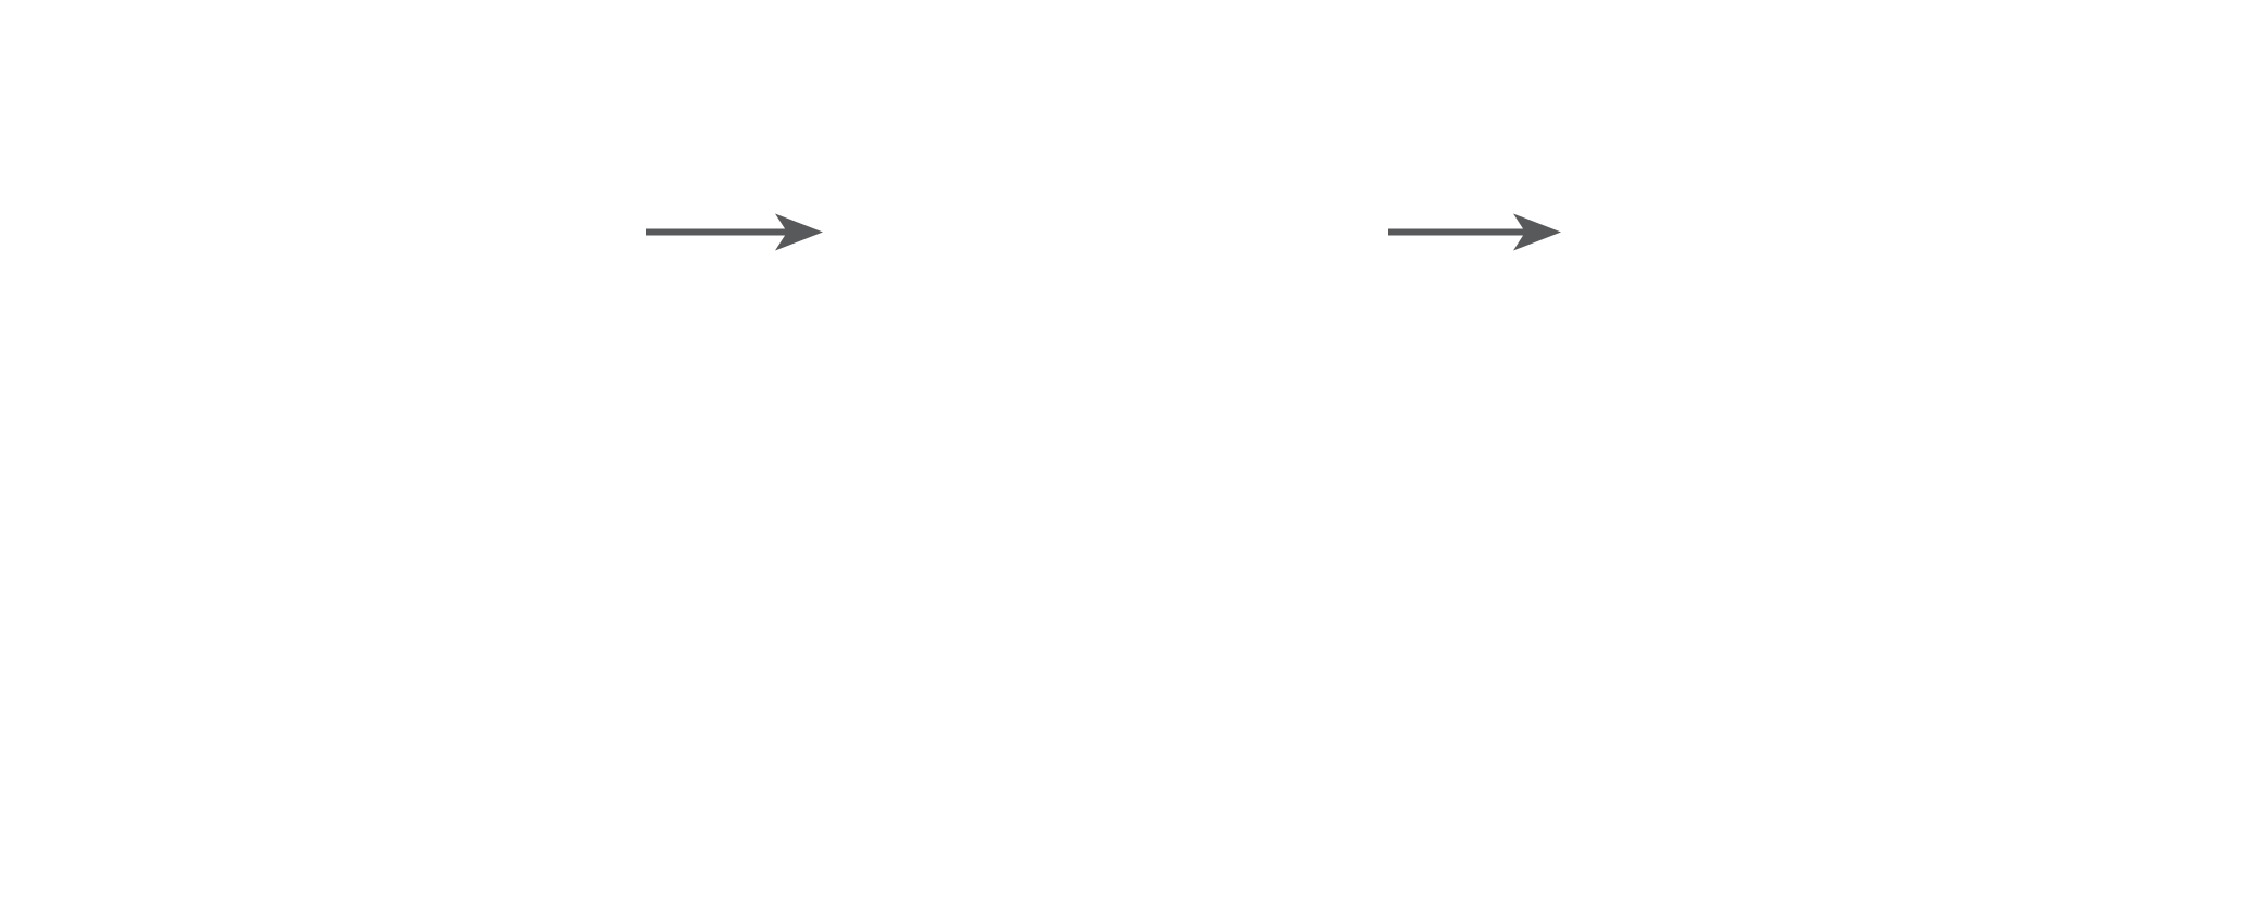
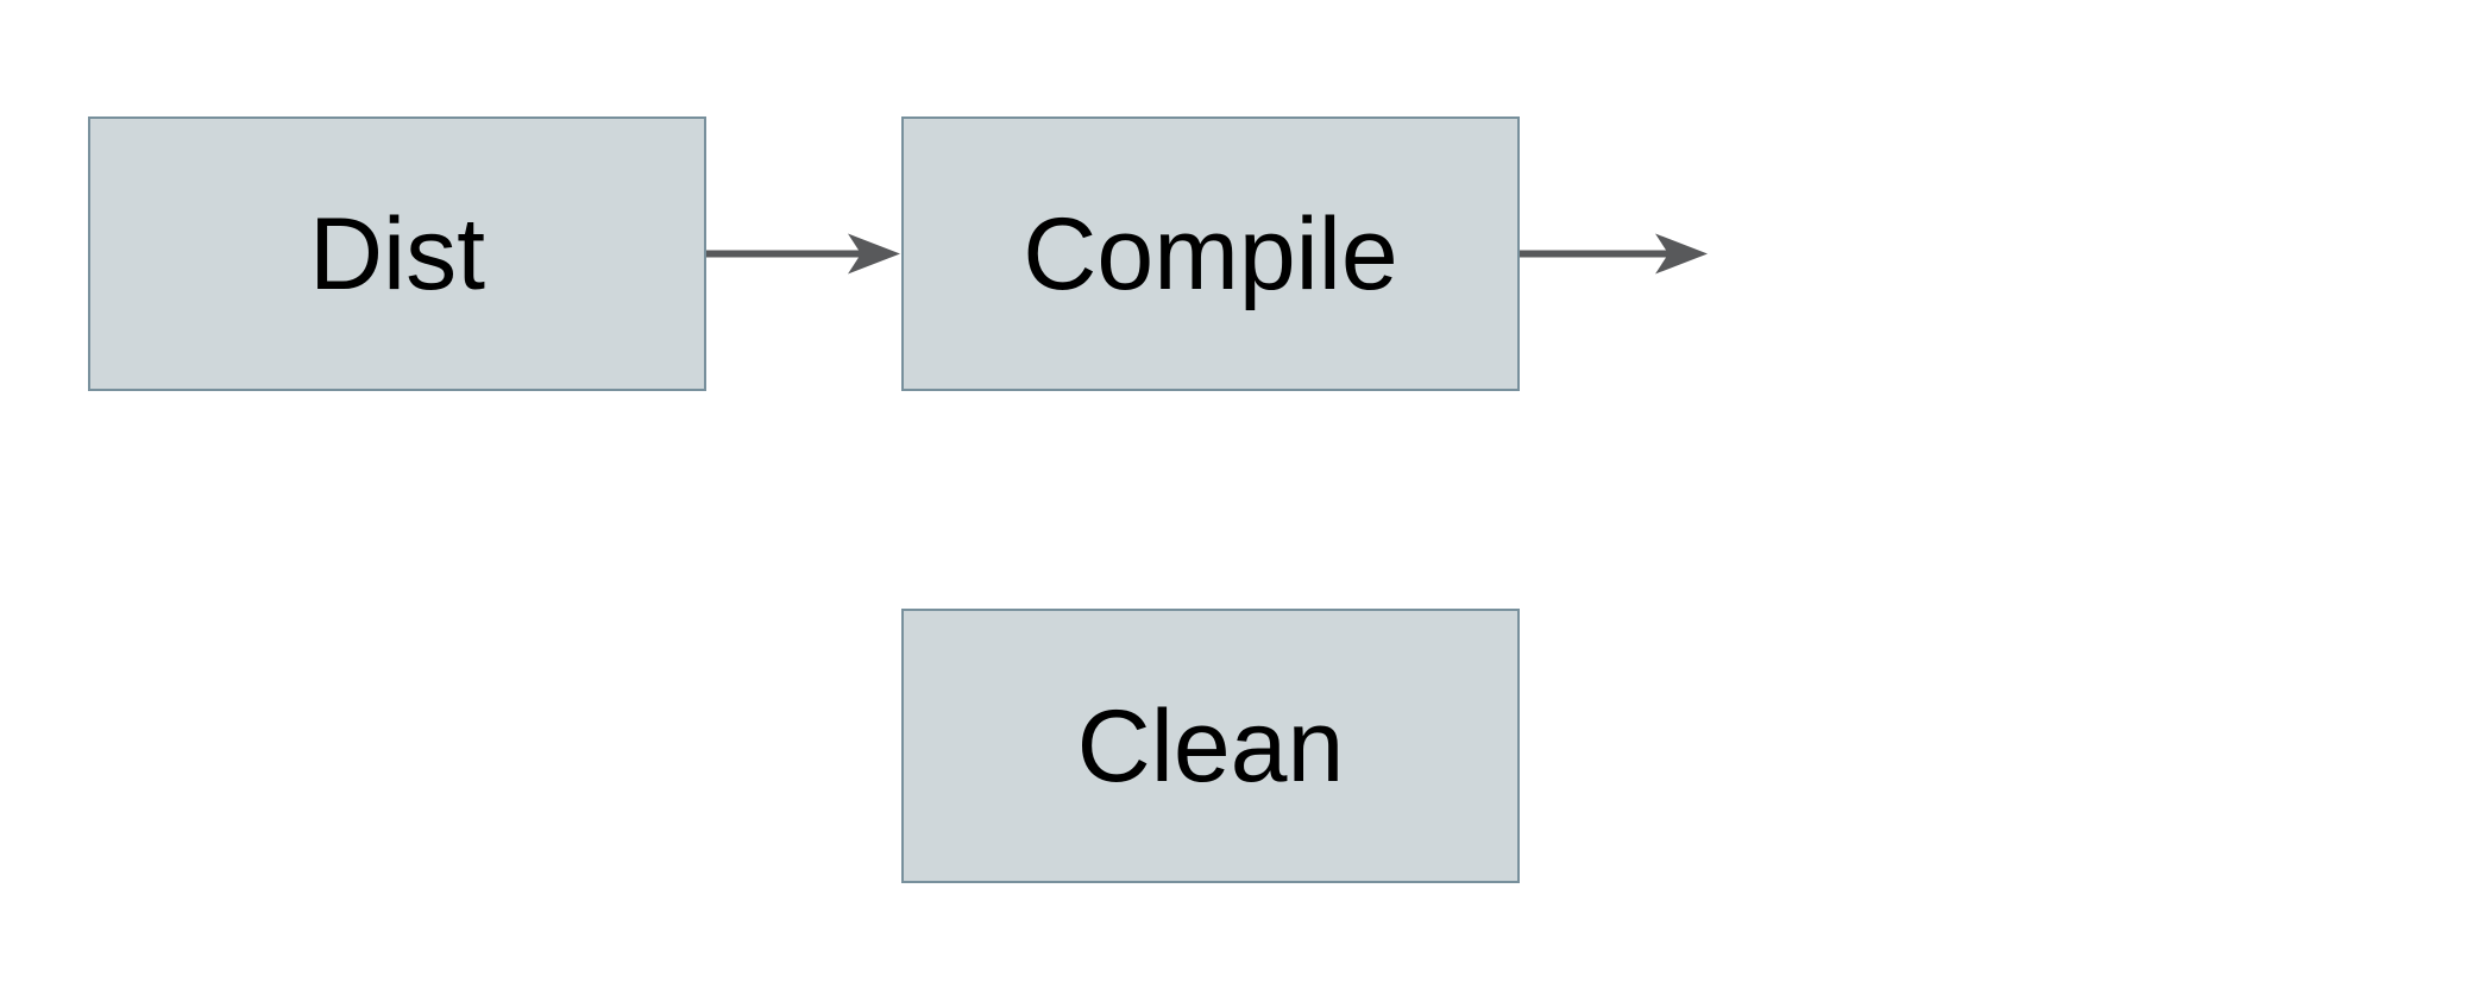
+ Dist
+ Compile
+ Clean
